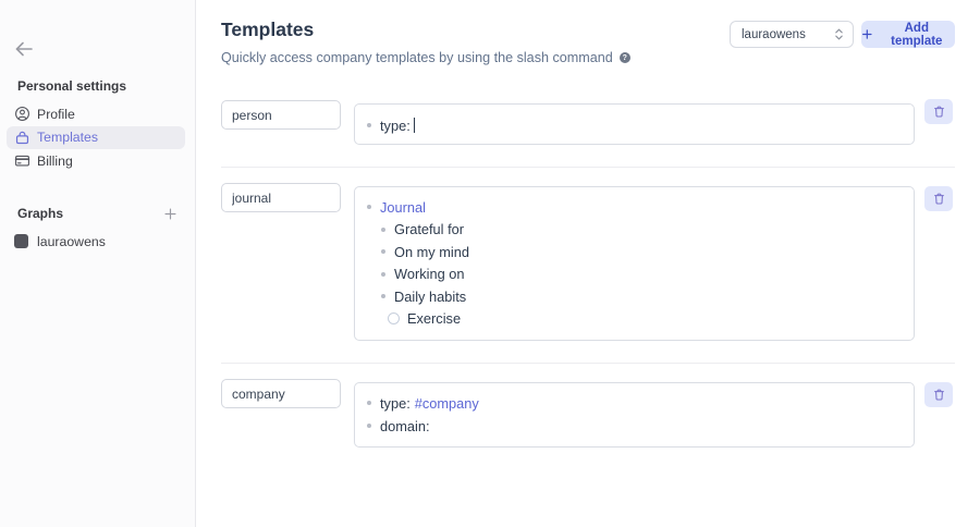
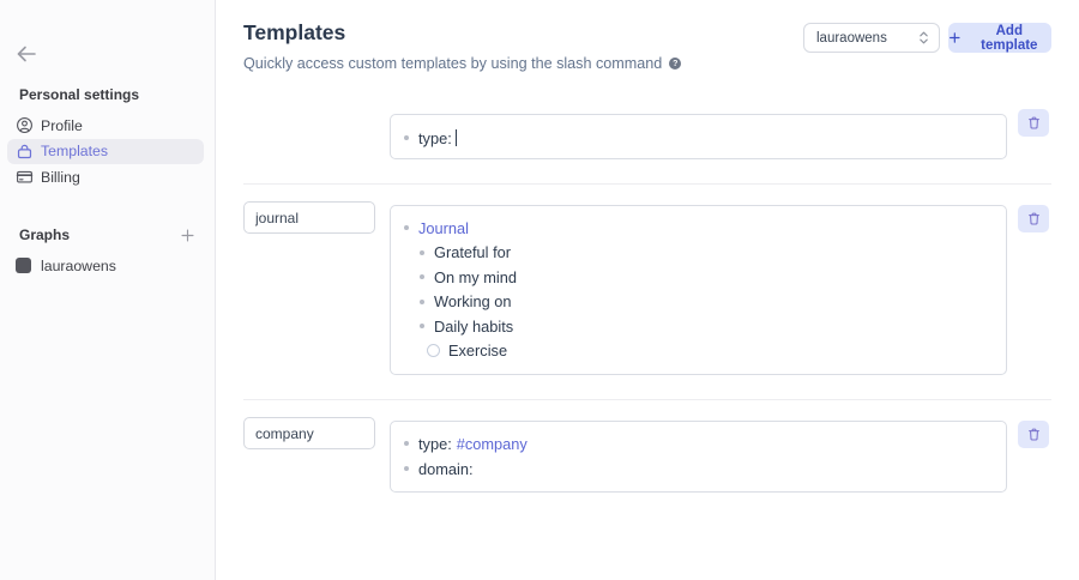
  Personal settings
  Profile
  Templates
  Billing
  Graphs
  lauraowens
  Templates
- Quickly access company templates by using the slash command
+ Quickly access custom templates by using the slash command
  lauraowens
  Add template
- person
  type:
  journal
  Journal
  Grateful for
  On my mind
  Working on
  Daily habits
  Exercise
  company
  type:
  #company
  domain:
